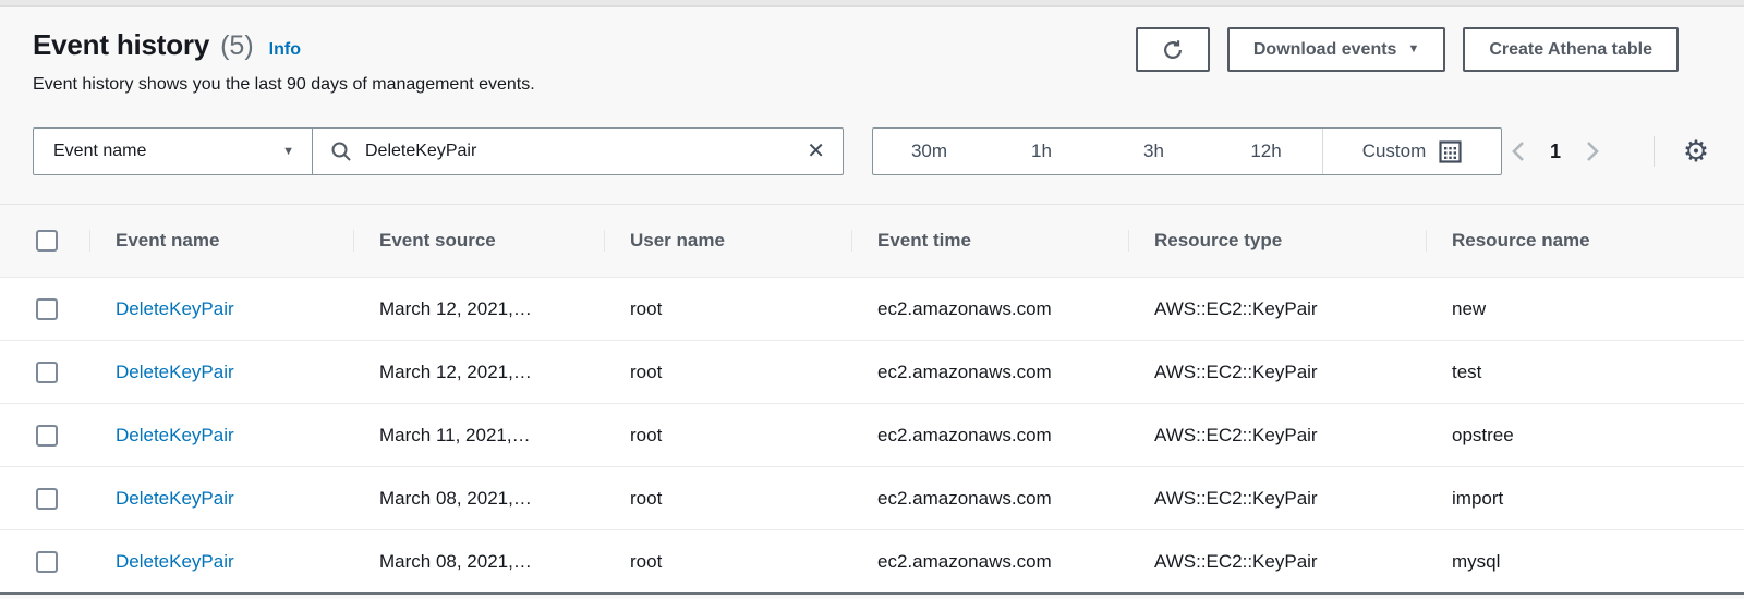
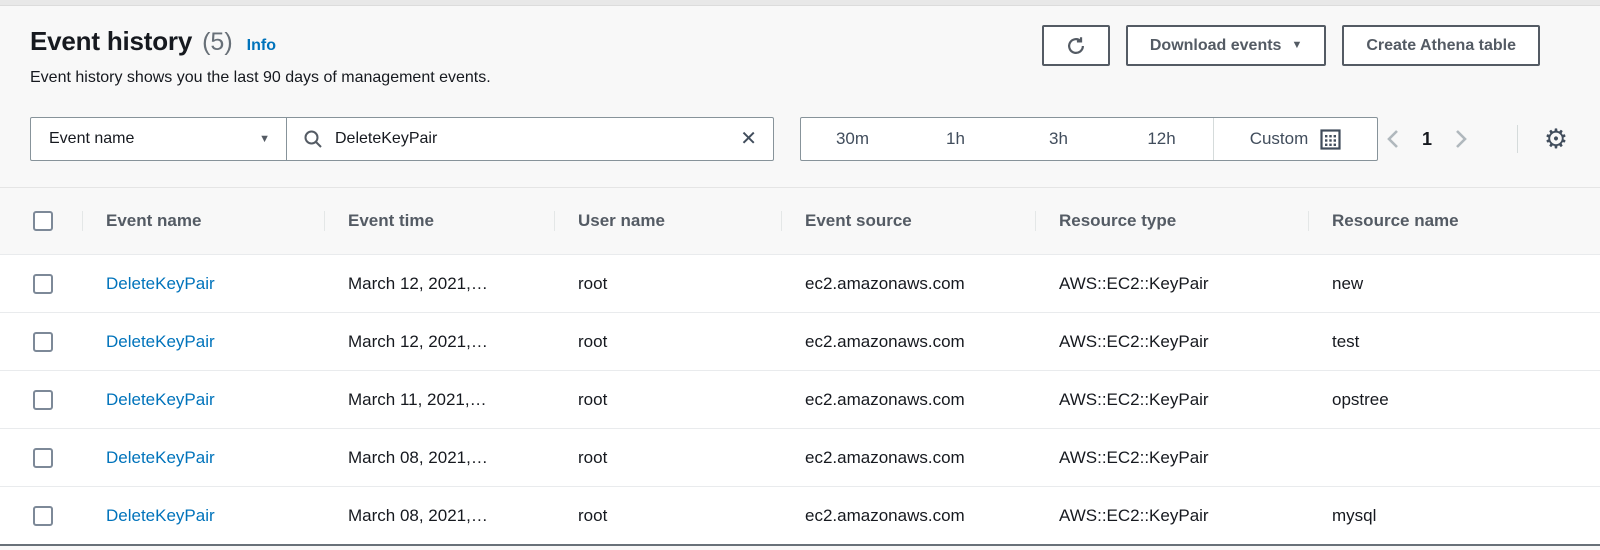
  Event history
  (5)
  Info
  Event history shows you the last 90 days of management events.
  Download events
  ▼
  Create Athena table
  Event name
  ▼
  DeleteKeyPair
  ✕
  30m
  1h
  3h
  12h
  Custom
  1
  ⚙
  Event name
- Event source
+ Event time
  User name
- Event time
+ Event source
  Resource type
  Resource name
  DeleteKeyPair
  March 12, 2021,…
  root
  ec2.amazonaws.com
  AWS::EC2::KeyPair
  new
  DeleteKeyPair
  March 12, 2021,…
  root
  ec2.amazonaws.com
  AWS::EC2::KeyPair
  test
  DeleteKeyPair
  March 11, 2021,…
  root
  ec2.amazonaws.com
  AWS::EC2::KeyPair
  opstree
  DeleteKeyPair
  March 08, 2021,…
  root
  ec2.amazonaws.com
  AWS::EC2::KeyPair
- import
  DeleteKeyPair
  March 08, 2021,…
  root
  ec2.amazonaws.com
  AWS::EC2::KeyPair
  mysql
